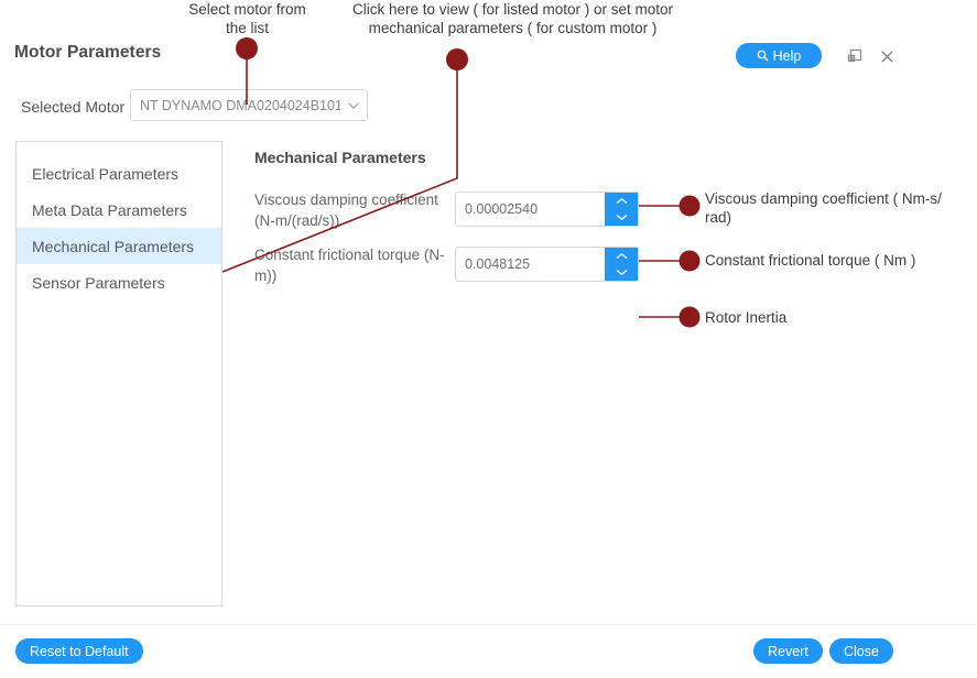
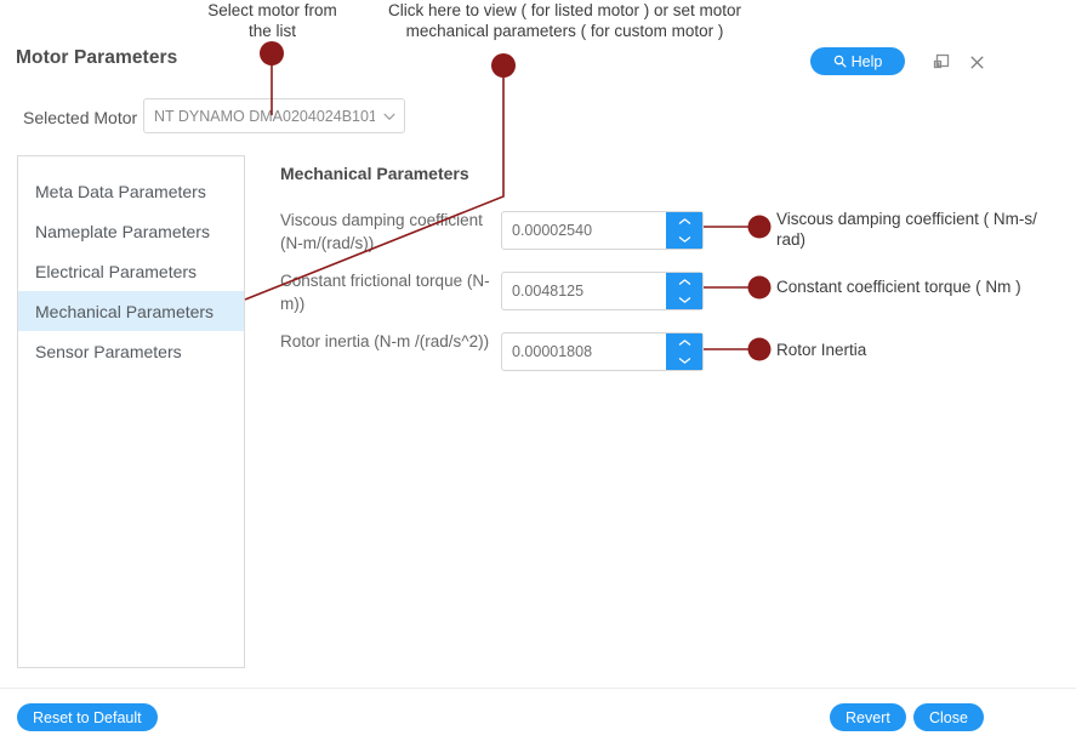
  Motor Parameters
  Help
  Selected Motor
  NT DYNAMO DMA0204024B101
- Electrical Parameters
+ Meta Data Parameters
+ Nameplate Parameters
- Meta Data Parameters
+ Electrical Parameters
  Mechanical Parameters
  Sensor Parameters
  Mechanical Parameters
  Viscous damping coefcient (N-m/(rad/s))
  0.00002540
  Constant frictional torque (N-m))
  0.0048125
+ Rotor inertia (N-m /(rad/s^2))
+ 0.00001808
  Reset to Default
  Revert
  Close
  Select motor from
  the list
  Click here to view ( for listed motor ) or set motor
  mechanical parameters ( for custom motor )
  Viscous damping coefficient ( Nm-s/
  rad)
- Constant frictional torque ( Nm )
+ Constant coefficient torque ( Nm )
  Rotor Inertia
